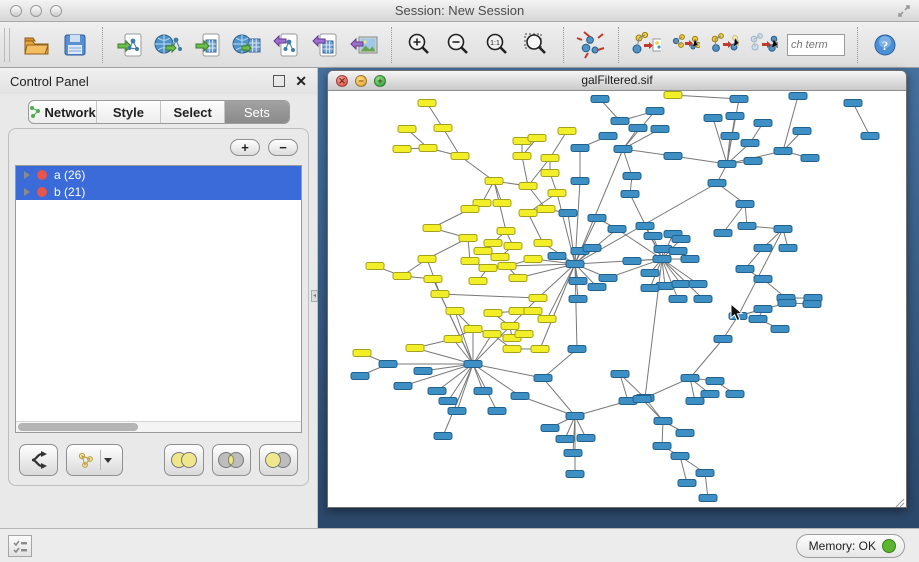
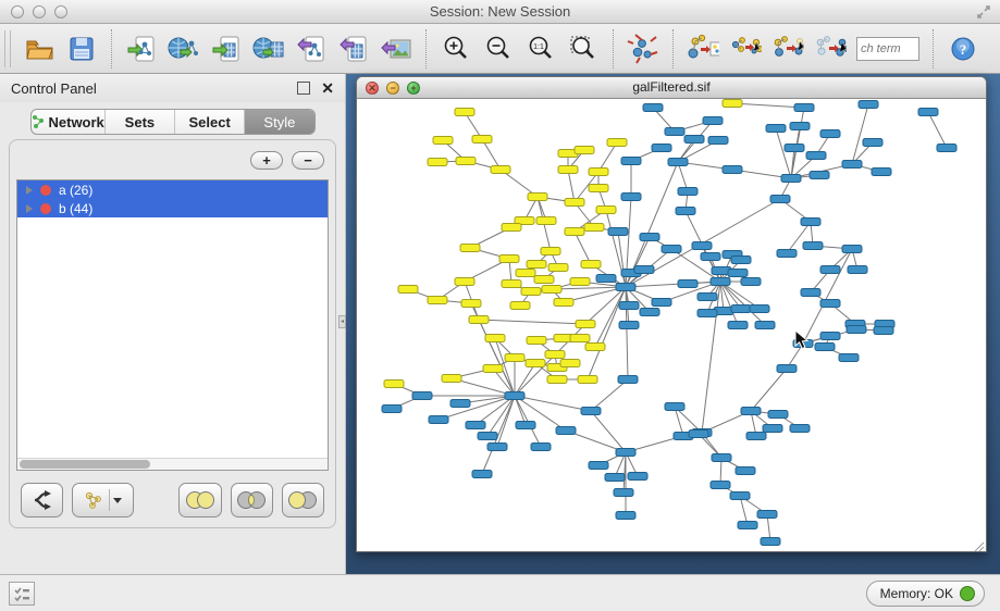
  Session: New Session
  ch term
  ?
  Control Panel
  ✕
  Network
- Style
+ Sets
  Select
- Sets
+ Style
  +
  −
  a (26)
- b (21)
+ b (44)
  ✕
  −
  +
  galFiltered.sif
  Memory: OK
